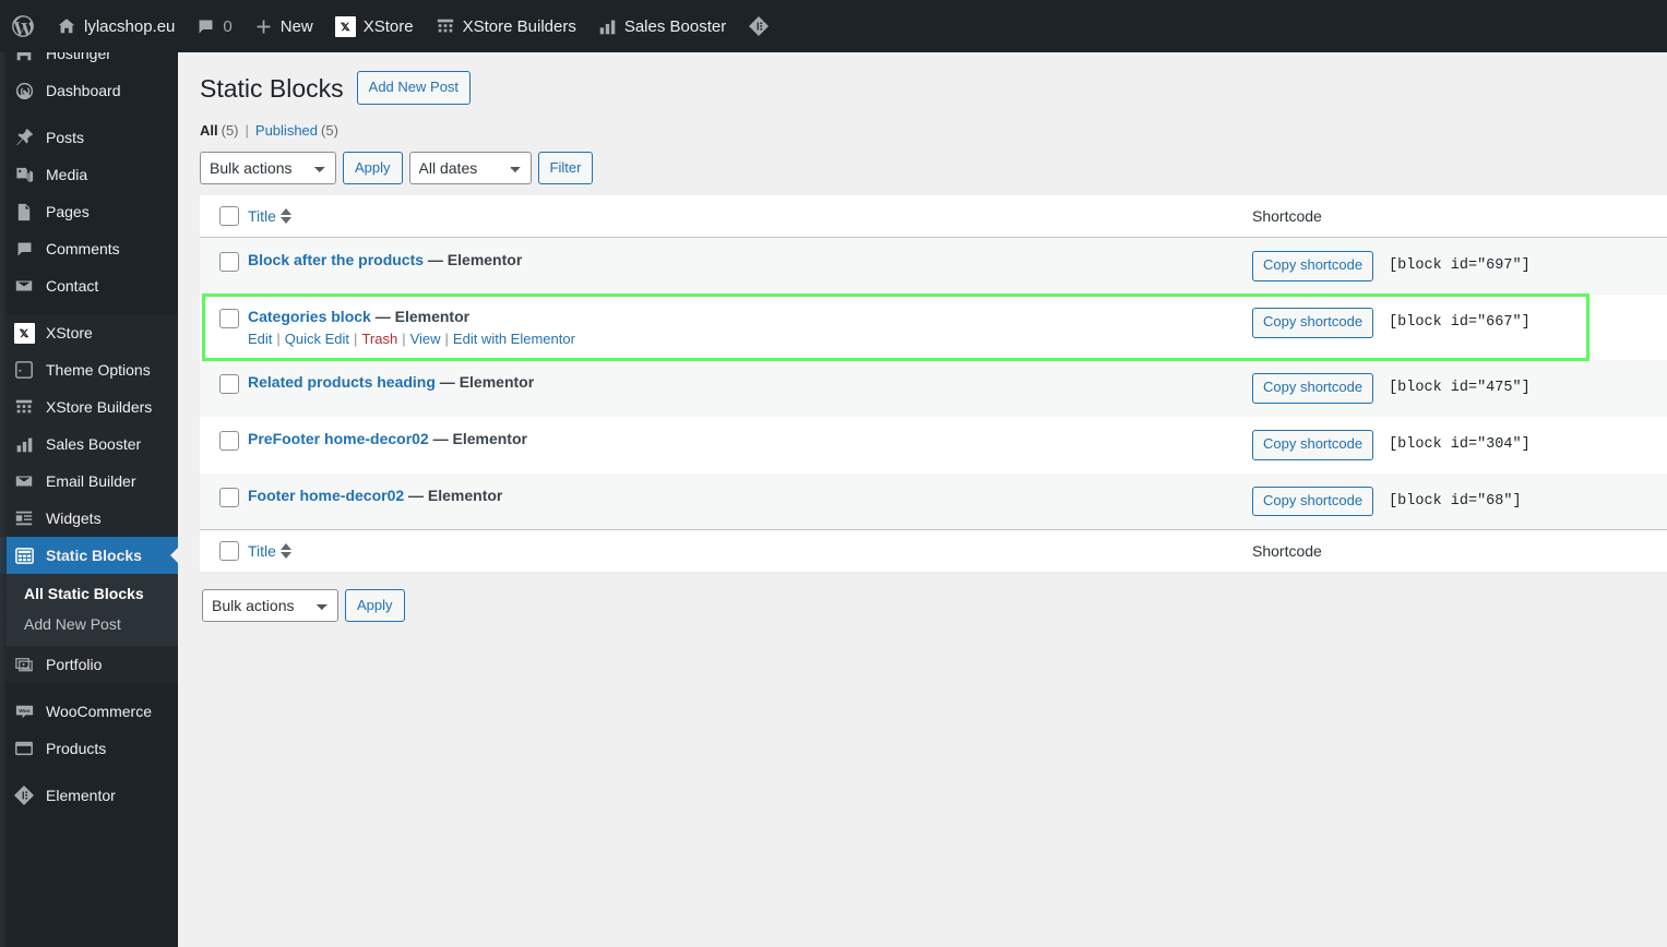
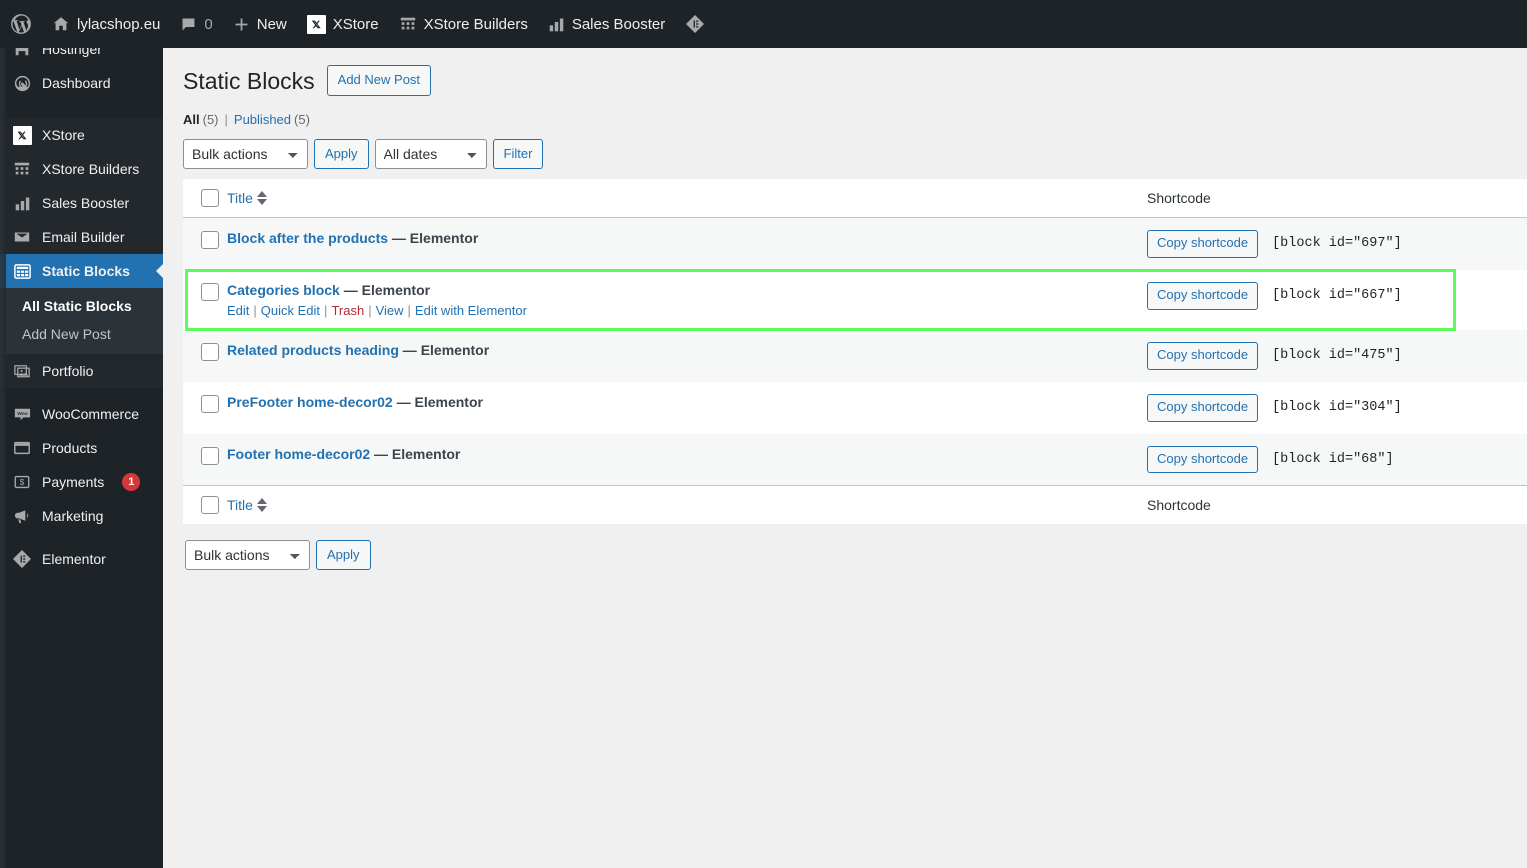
  lylacshop.eu
  0
  New
  𝕩
  XStore
  XStore Builders
  Sales Booster
  Hostinger
  Dashboard
- Posts
- Media
- Pages
- Comments
- Contact
  𝕩
  XStore
- Theme Options
  XStore Builders
  Sales Booster
  Email Builder
- Widgets
  Static Blocks
  All Static Blocks
  Add New Post
  Portfolio
  WooCommerce
  Products
+ $
+ Payments
+ 1
+ Marketing
  Elementor
  Static Blocks
  Add New Post
  All
  (5)
  |
  Published
  (5)
  Bulk actions
  Apply
  All dates
  Filter
  	Title	Shortcode
  	Block after the products — Elementor	Copy shortcode [block id="697"]
  	Categories block — ElementorEdit | Quick Edit | Trash | View | Edit with Elementor	Copy shortcode [block id="667"]
  	Related products heading — Elementor	Copy shortcode [block id="475"]
  	PreFooter home-decor02 — Elementor	Copy shortcode [block id="304"]
  	Footer home-decor02 — Elementor	Copy shortcode [block id="68"]
  	Title	Shortcode
  Bulk actions
  Apply
